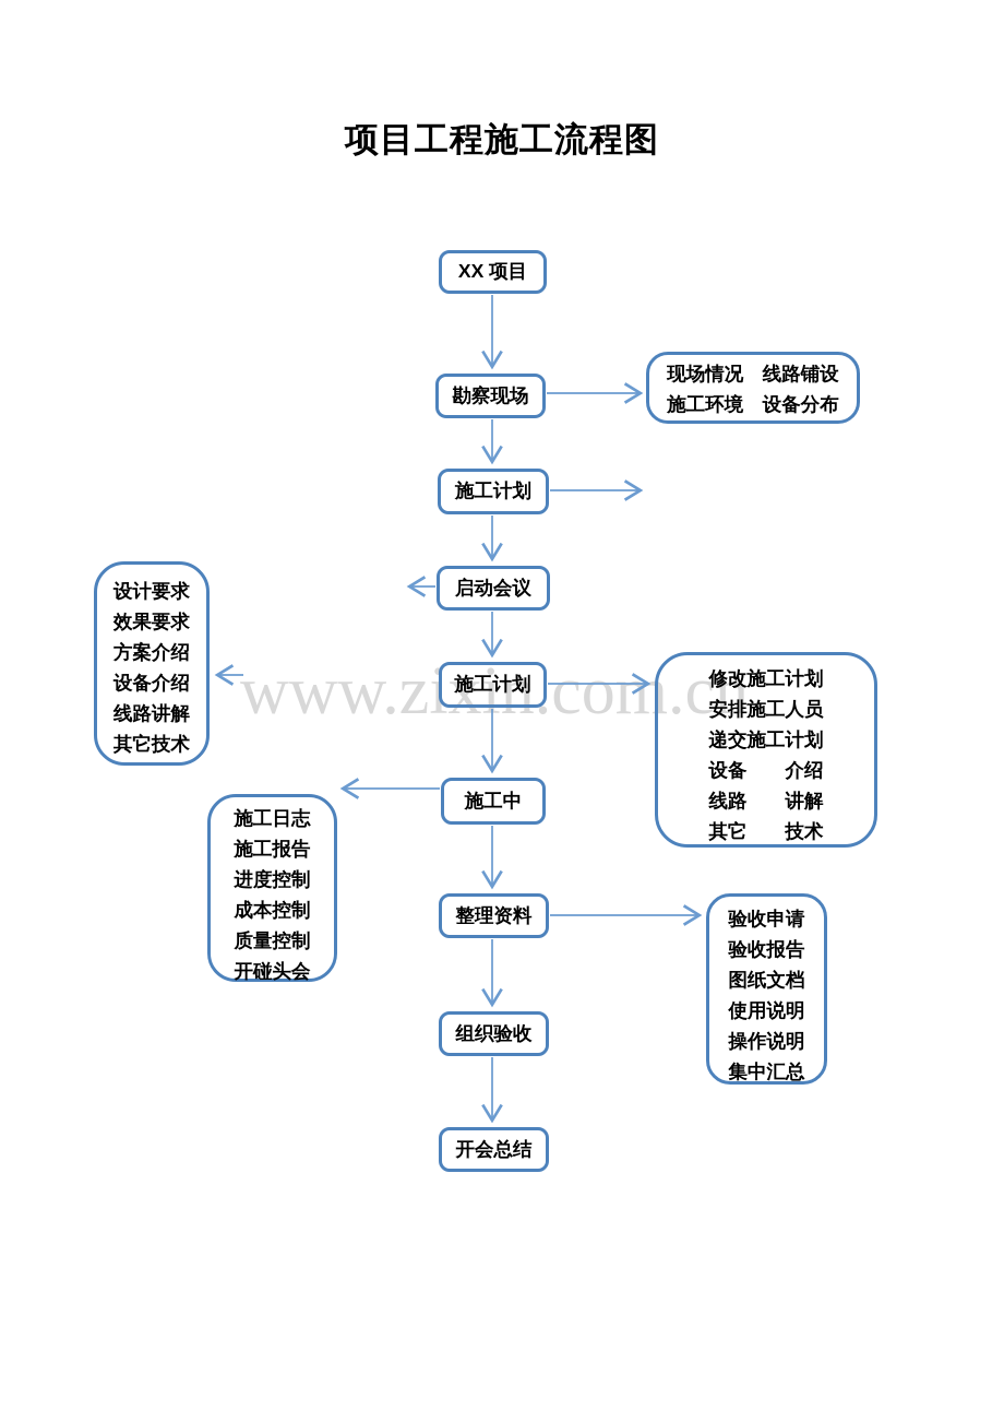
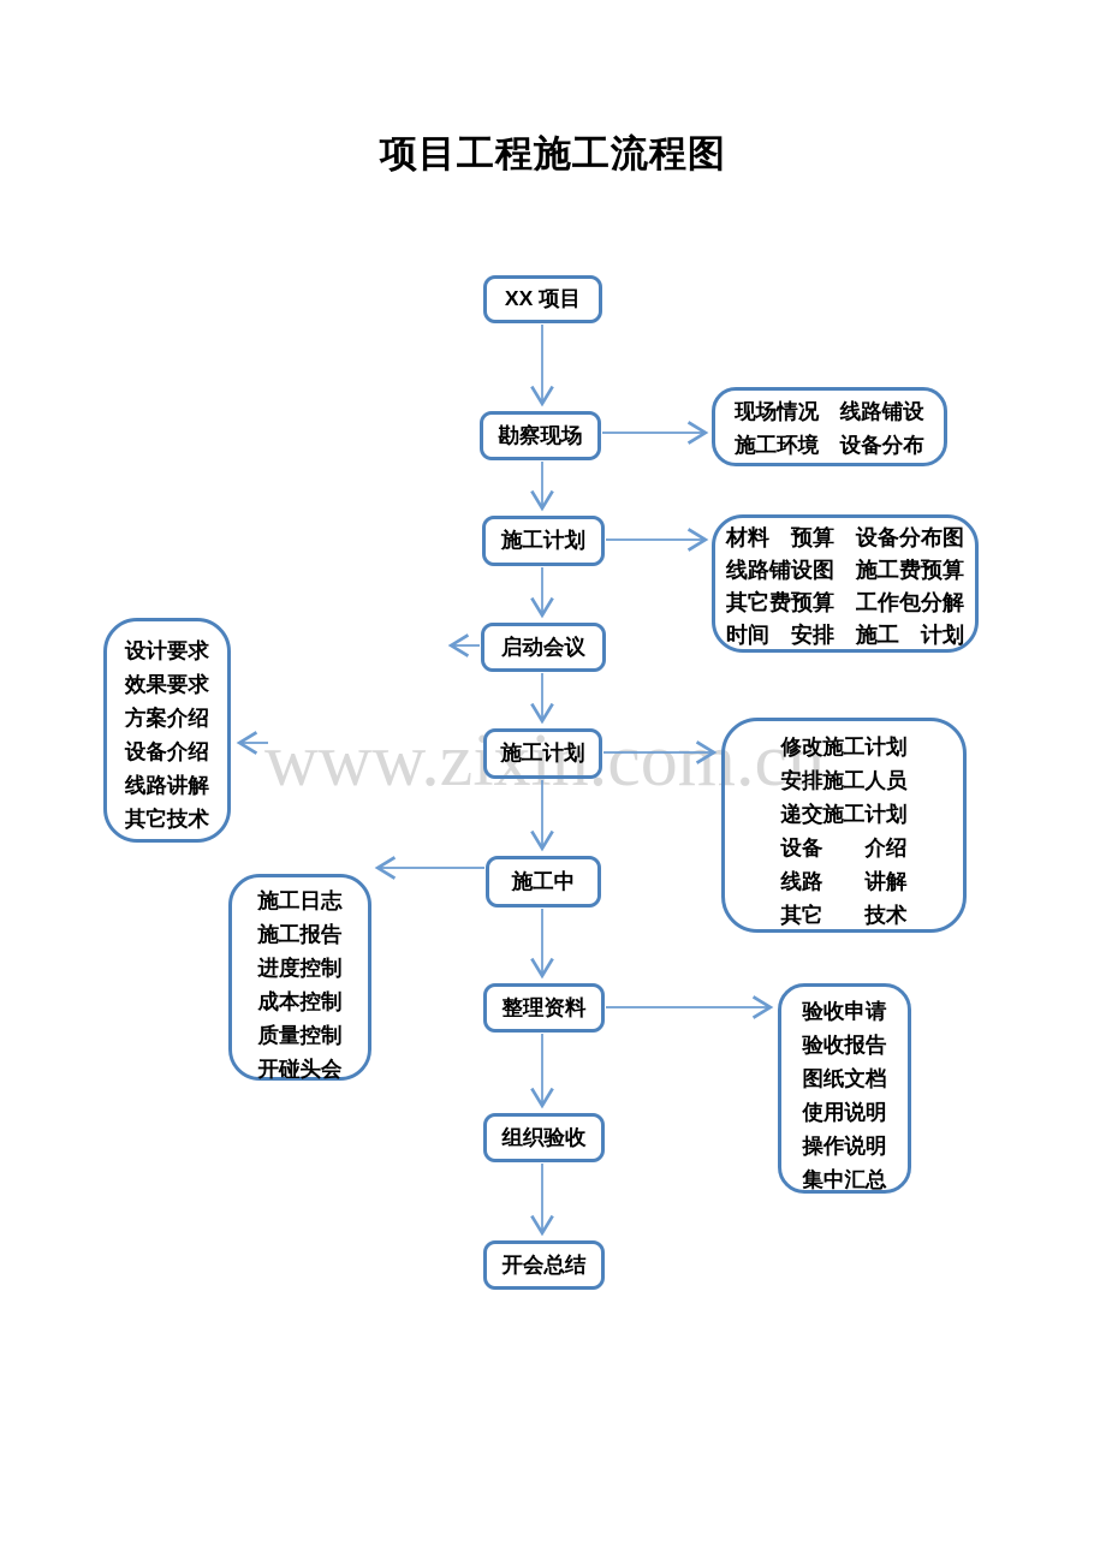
  项目工程施工流程图
  www.zixin.com.cn
  XX 项目
  勘察现场
  施工计划
  启动会议
  施工计划
  施工中
  整理资料
  组织验收
  开会总结
  现场情况 线路铺设
  施工环境 设备分布
+ 材料 预算 设备分布图
+ 线路铺设图 施工费预算
+ 其它费预算 工作包分解
+ 时间 安排 施工 计划
  设计要求
  效果要求
  方案介绍
  设备介绍
  线路讲解
  其它技术
  修改施工计划
  安排施工人员
  递交施工计划
  设备 介绍
  线路 讲解
  其它 技术
  施工日志
  施工报告
  进度控制
  成本控制
  质量控制
  开碰头会
  验收申请
  验收报告
  图纸文档
  使用说明
  操作说明
  集中汇总
